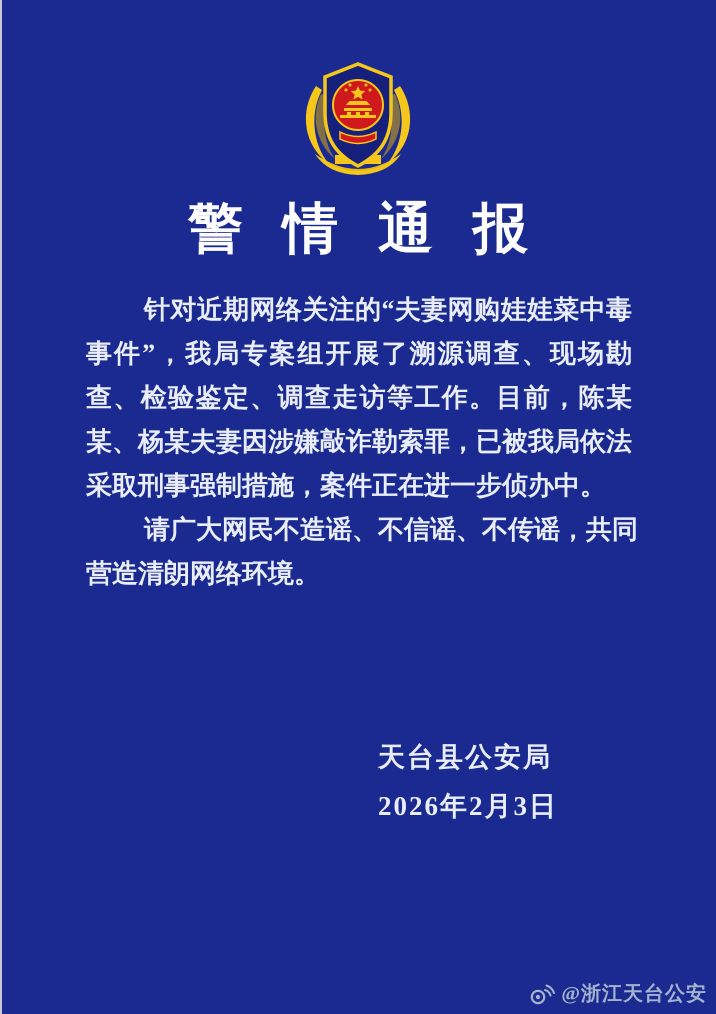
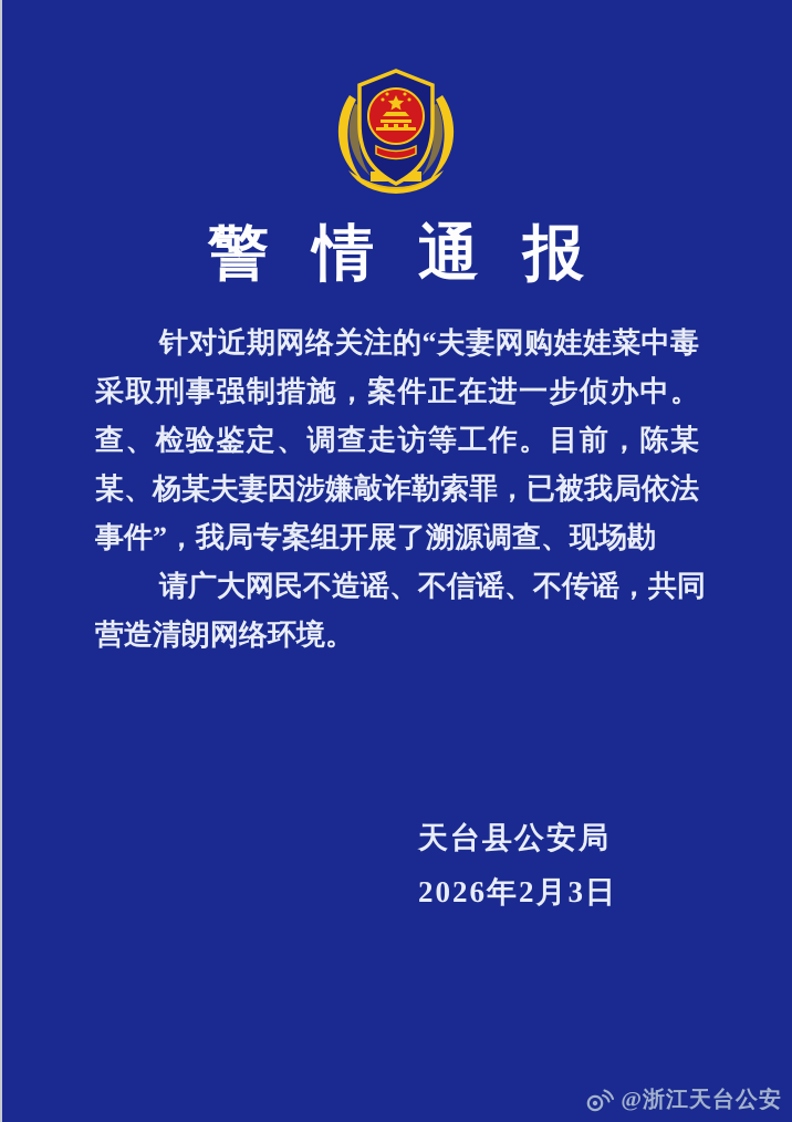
  警情通报
  针对近期网络关注的“夫妻网购娃娃菜中毒
- 事件”，我局专案组开展了溯源调查、现场勘
+ 采取刑事强制措施，案件正在进一步侦办中。
  查、检验鉴定、调查走访等工作。目前，陈某
  某、杨某夫妻因涉嫌敲诈勒索罪，已被我局依法
- 采取刑事强制措施，案件正在进一步侦办中。
+ 事件”，我局专案组开展了溯源调查、现场勘
  请广大网民不造谣、不信谣、不传谣，共同
  营造清朗网络环境。
  天台县公安局
  2026年2月3日
  @浙江天台公安
